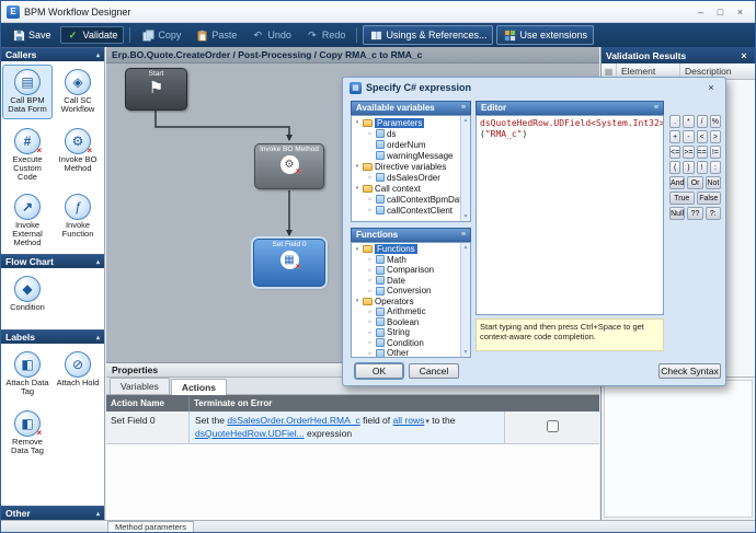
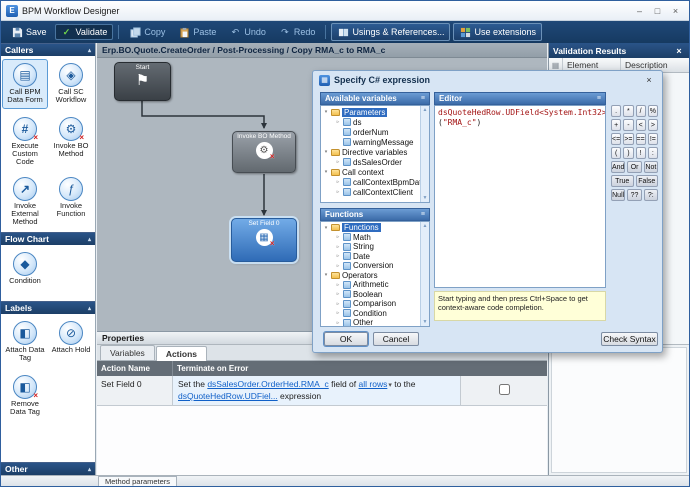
  BPM Workflow Designer
  Save
  Validate
  Copy
  Paste
  Undo
  Redo
  Usings & References...
  Use extensions
  Callers
  Call BPM Data Form
  Call SC Workflow
  Execute Custom Code
  Invoke BO Method
  Invoke External Method
  Invoke Function
  Flow Chart
  Condition
  Labels
  Attach Data Tag
  Attach Hold
  Remove Data Tag
  Other
  Erp.BO.Quote.CreateOrder / Post-Processing / Copy RMA_c to RMA_c
  Validation Results
  Element
  Description
  Properties
  Variables
  Actions
  Action Name
  Terminate on Error
  Set Field 0
  Set the dsSalesOrder.OrderHed.RMA_c field of all rows to the dsQuoteHedRow.UDFiel... expression
  Method parameters
  Specify C# expression
  Available variables
  Parameters
  ds
  orderNum
  warningMessage
  Directive variables
  dsSalesOrder
  Call context
  callContextBpmDa
  callContextClient
  Functions
  Functions
  Math
- Comparison
+ String
  Date
  Conversion
  Operators
  Arithmetic
  Boolean
- String
+ Comparison
  Condition
  Other
  Editor
  dsQuoteHedRow.UDField<System.Int32>
  ("RMA_c")
  Start typing and then press Ctrl+Space to get context-aware code completion.
  OK
  Cancel
  Check Syntax
